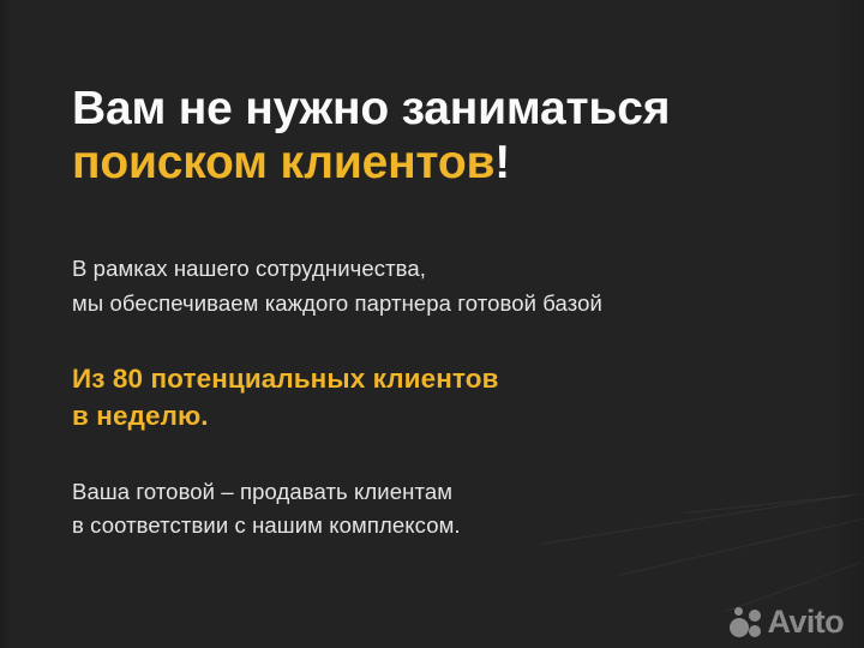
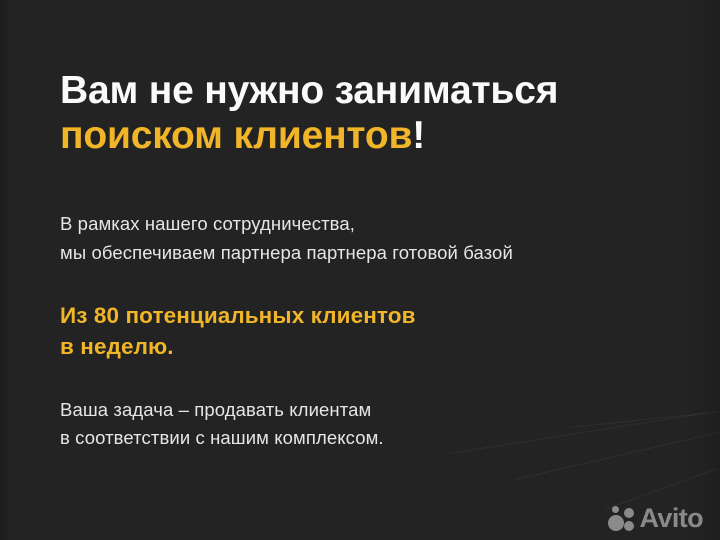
  Вам не нужно заниматься
  поиском клиентов!
  В рамках нашего сотрудничества,
- мы обеспечиваем каждого партнера готовой базой
+ мы обеспечиваем партнера партнера готовой базой
  Из 80 потенциальных клиентов
  в неделю.
- Ваша готовой – продавать клиентам
+ Ваша задача – продавать клиентам
  в соответствии с нашим комплексом.
  Avito
